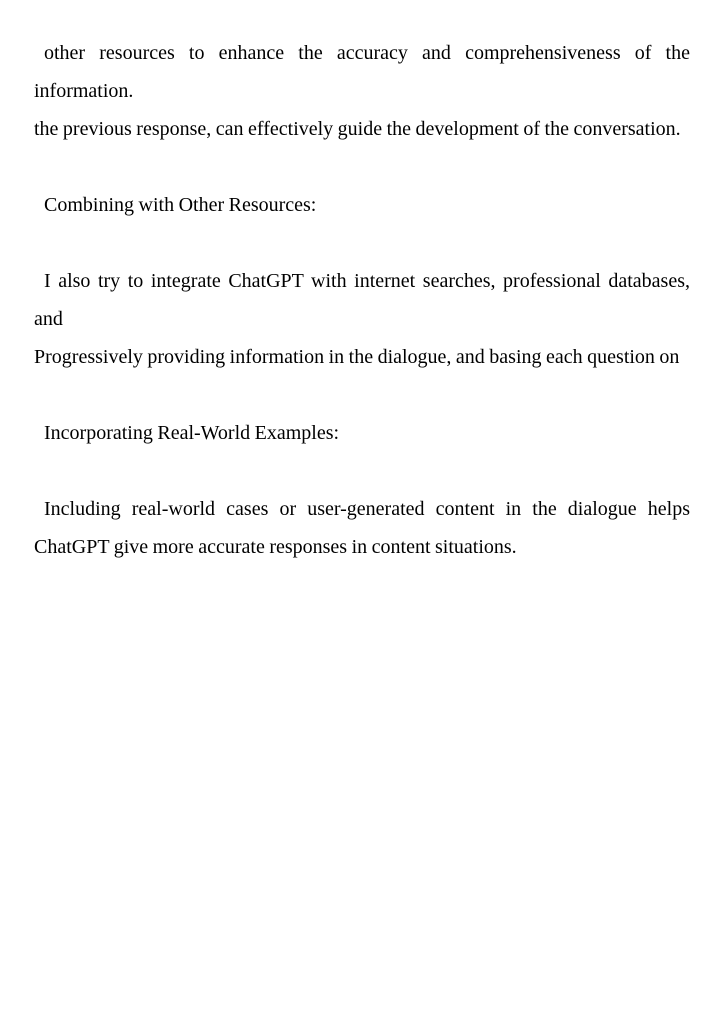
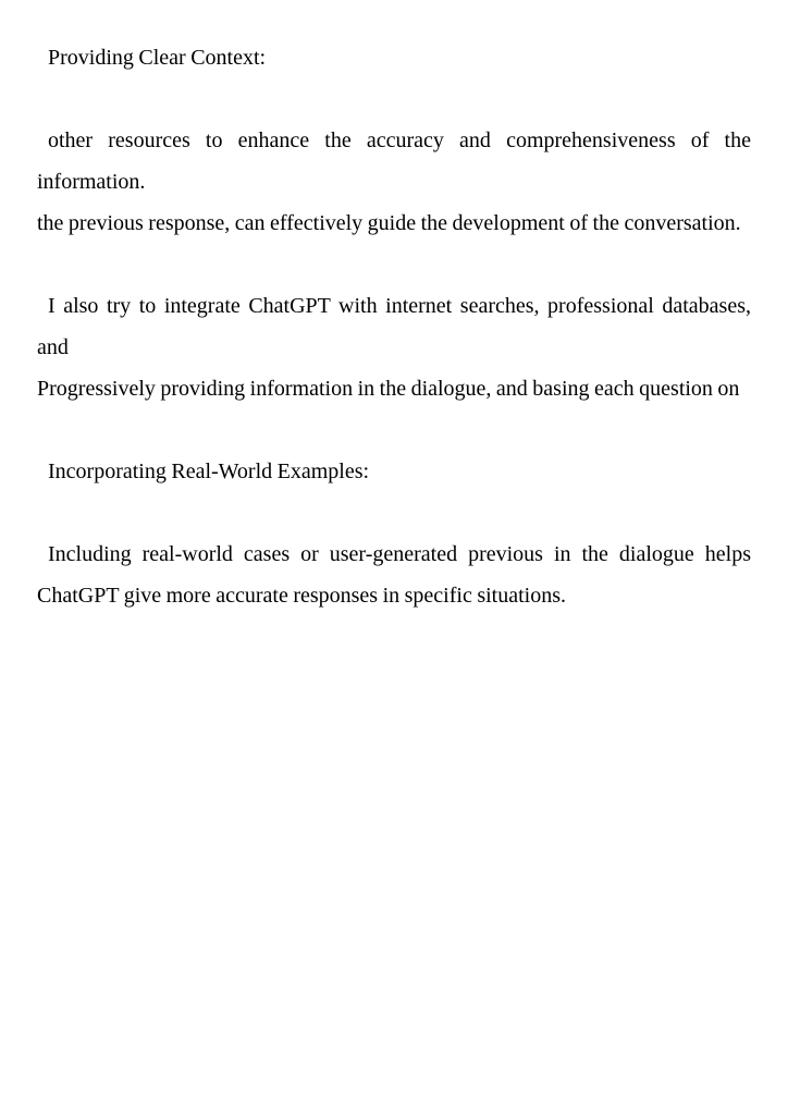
+ Providing Clear Context:
  other resources to enhance the accuracy and comprehensiveness of the information.
  the previous response, can effectively guide the development of the conversation.
- Combining with Other Resources:
  I also try to integrate ChatGPT with internet searches, professional databases, and
  Progressively providing information in the dialogue, and basing each question on
  Incorporating Real-World Examples:
- Including real-world cases or user-generated content in the dialogue helps
+ Including real-world cases or user-generated previous in the dialogue helps
- ChatGPT give more accurate responses in content situations.
+ ChatGPT give more accurate responses in specific situations.
